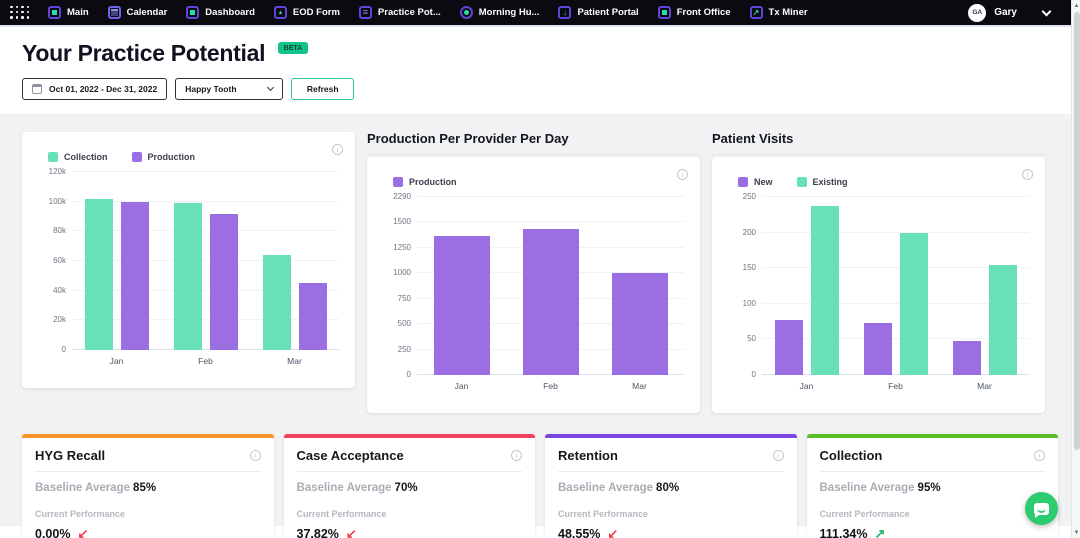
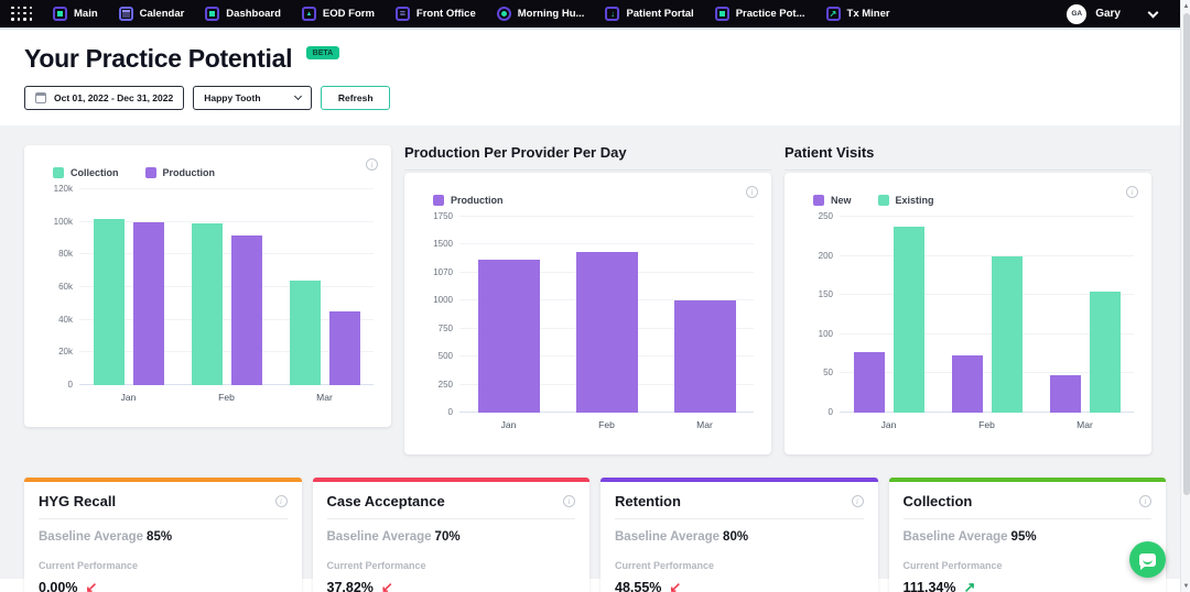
  Main
  Calendar
  Dashboard
  EOD Form
- Practice Pot...
+ Front Office
  Morning Hu...
  Patient Portal
- Front Office
+ Practice Pot...
  Tx Miner
  Gary
  Your Practice Potential
  Oct 01, 2022 - Dec 31, 2022
  Happy Tooth
  Refresh
  i
  Collection
  Production
  120k
  100k
  80k
  60k
  40k
  20k
  0
  Jan
  Feb
  Mar
  Production Per Provider Per Day
  i
  Production
- 2290
+ 1750
  1500
- 1250
+ 1070
  1000
  750
  500
  250
  0
  Jan
  Feb
  Mar
  Patient Visits
  i
  New
  Existing
  250
  200
  150
  100
  50
  0
  Jan
  Feb
  Mar
  HYG Recall
  i
  Baseline Average 85%
  Current Performance
  0.00%
  ↙
  Case Acceptance
  i
  Baseline Average 70%
  Current Performance
  37.82%
  ↙
  Retention
  i
  Baseline Average 80%
  Current Performance
  48.55%
  ↙
  Collection
  i
  Baseline Average 95%
  Current Performance
  111.34%
  ↗
